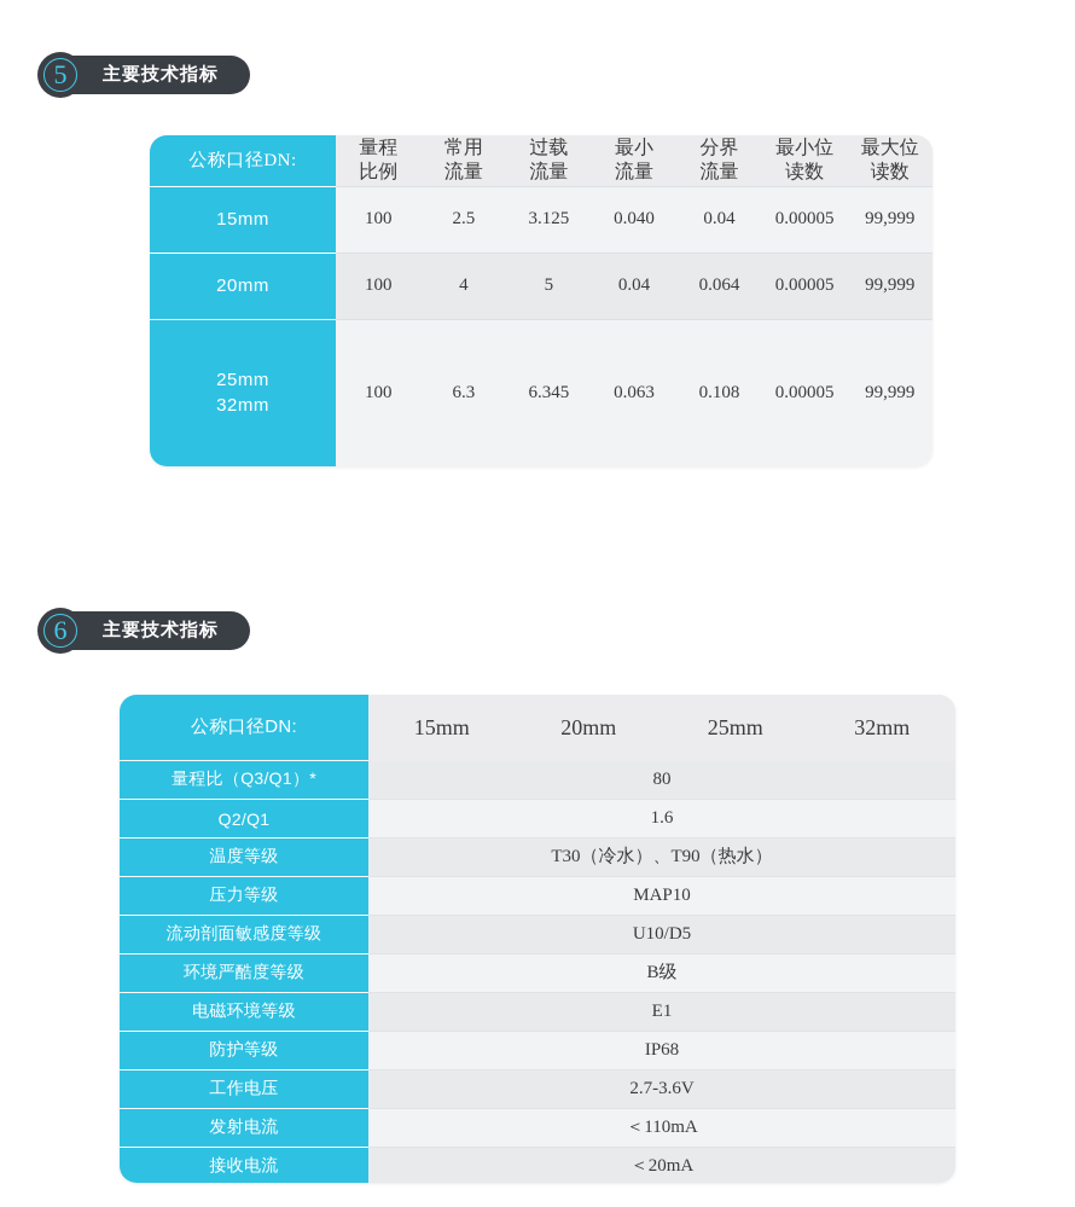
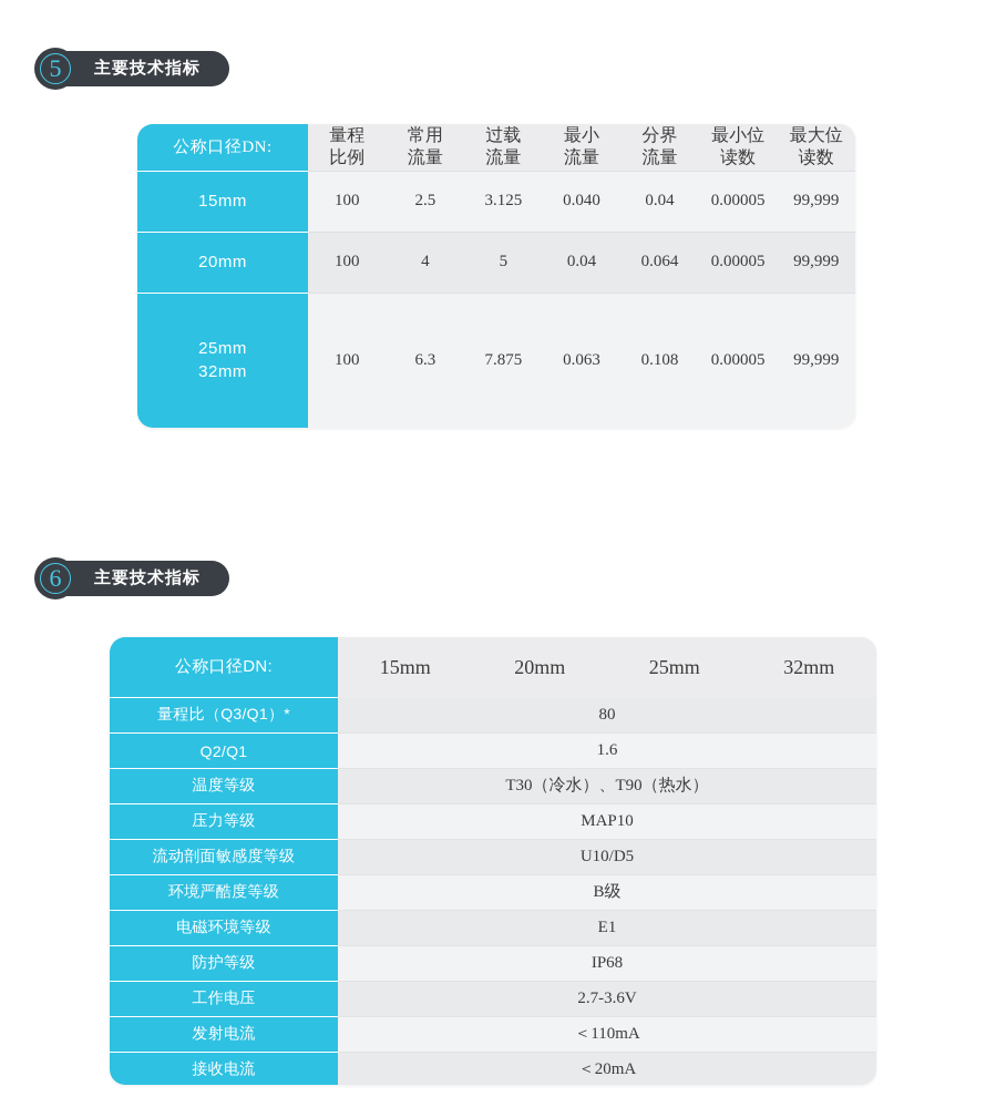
  5
  主要技术指标
  公称口径DN:	量程 比例	常用 流量	过载 流量	最小 流量	分界 流量	最小位 读数	最大位 读数
  15mm	100	2.5	3.125	0.040	0.04	0.00005	99,999
  20mm	100	4	5	0.04	0.064	0.00005	99,999
- 25mm 32mm	100	6.3	6.345	0.063	0.108	0.00005	99,999
+ 25mm 32mm	100	6.3	7.875	0.063	0.108	0.00005	99,999
  6
  主要技术指标
  公称口径DN:	15mm	20mm	25mm	32mm
  量程比（Q3/Q1）*	80
  Q2/Q1	1.6
  温度等级	T30（冷水）、T90（热水）
  压力等级	MAP10
  流动剖面敏感度等级	U10/D5
  环境严酷度等级	B级
  电磁环境等级	E1
  防护等级	IP68
  工作电压	2.7-3.6V
  发射电流	＜110mA
  接收电流	＜20mA
